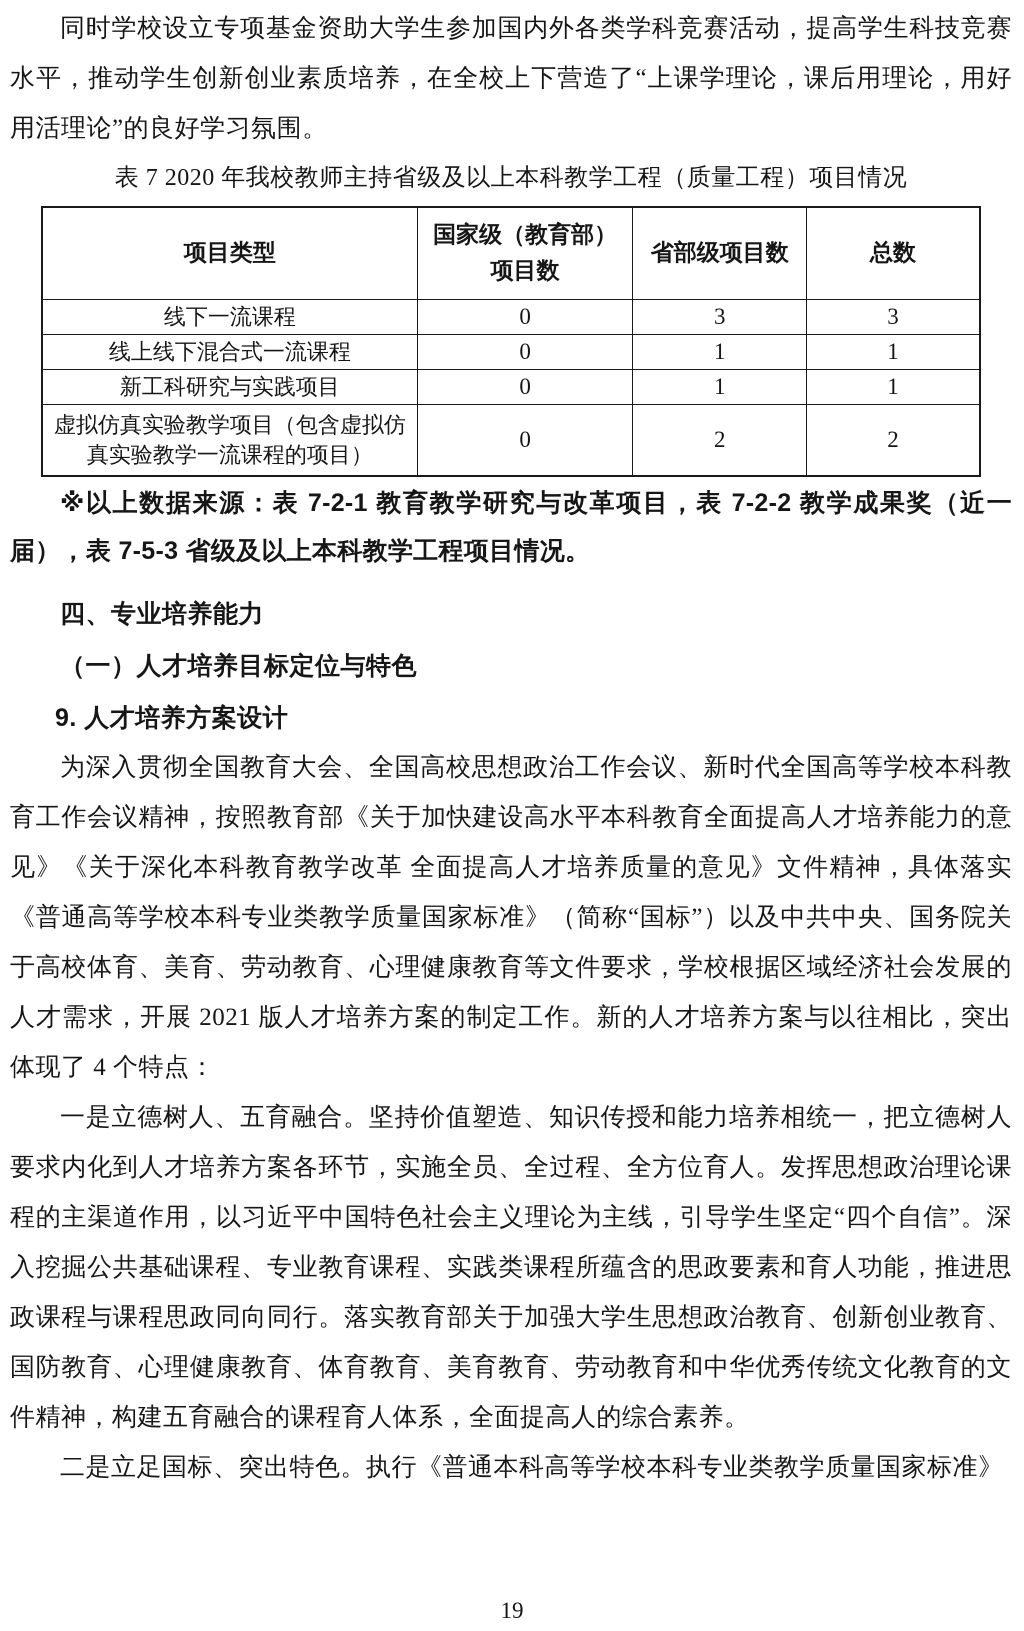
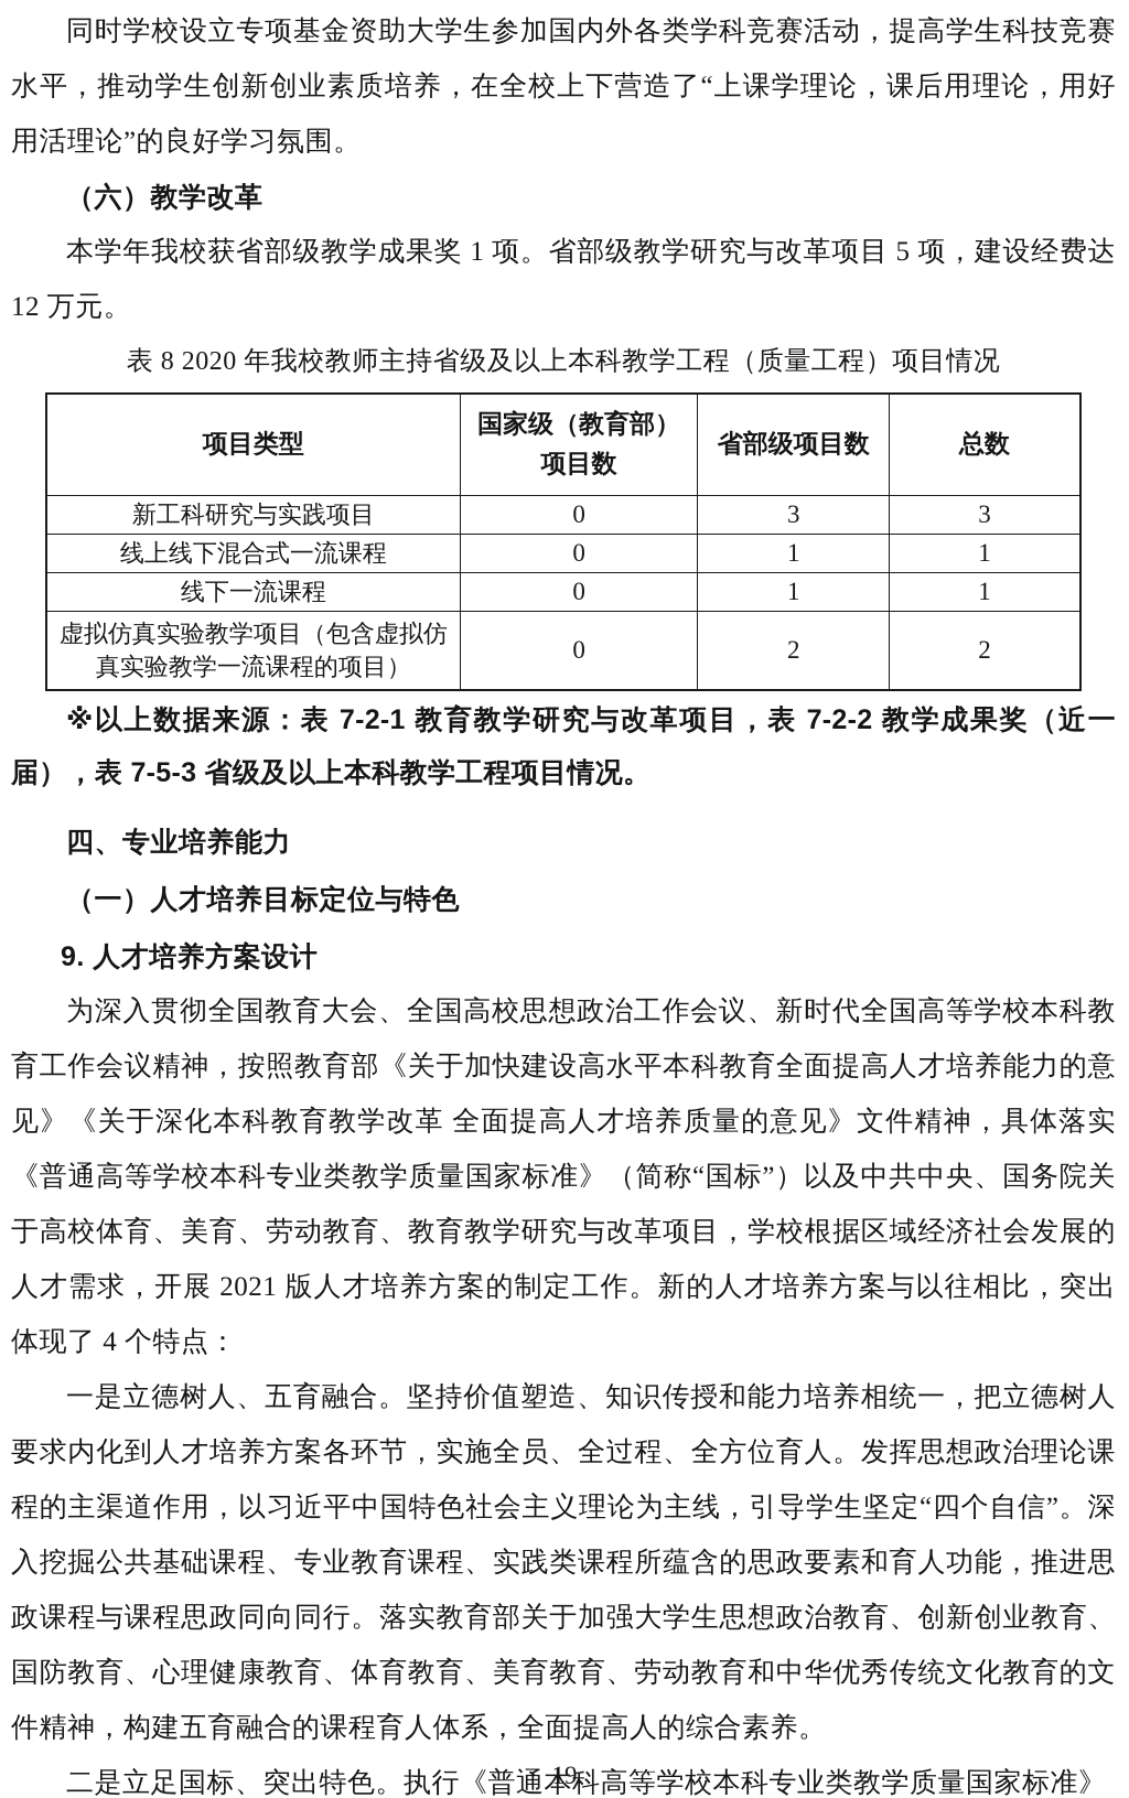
  同时学校设立专项基金资助大学生参加国内外各类学科竞赛活动，提高学生科技竞赛水平，推动学生创新创业素质培养，在全校上下营造了“上课学理论，课后用理论，用好用活理论”的良好学习氛围。
+ （六）教学改革
+ 本学年我校获省部级教学成果奖 1 项。省部级教学研究与改革项目 5 项，建设经费达 12 万元。
- 表 7 2020 年我校教师主持省级及以上本科教学工程（质量工程）项目情况
+ 表 8 2020 年我校教师主持省级及以上本科教学工程（质量工程）项目情况
  项目类型	国家级（教育部）项目数	省部级项目数	总数
- 线下一流课程	0	3	3
+ 新工科研究与实践项目	0	3	3
  线上线下混合式一流课程	0	1	1
- 新工科研究与实践项目	0	1	1
+ 线下一流课程	0	1	1
  虚拟仿真实验教学项目（包含虚拟仿真实验教学一流课程的项目）	0	2	2
  ※以上数据来源：表 7-2-1 教育教学研究与改革项目，表 7-2-2 教学成果奖（近一届），表 7-5-3 省级及以上本科教学工程项目情况。
  四、专业培养能力
  （一）人才培养目标定位与特色
  9. 人才培养方案设计
- 为深入贯彻全国教育大会、全国高校思想政治工作会议、新时代全国高等学校本科教育工作会议精神，按照教育部《关于加快建设高水平本科教育全面提高人才培养能力的意见》《关于深化本科教育教学改革 全面提高人才培养质量的意见》文件精神，具体落实《普通高等学校本科专业类教学质量国家标准》（简称“国标”）以及中共中央、国务院关于高校体育、美育、劳动教育、心理健康教育等文件要求，学校根据区域经济社会发展的人才需求，开展 2021 版人才培养方案的制定工作。新的人才培养方案与以往相比，突出体现了 4 个特点：
+ 为深入贯彻全国教育大会、全国高校思想政治工作会议、新时代全国高等学校本科教育工作会议精神，按照教育部《关于加快建设高水平本科教育全面提高人才培养能力的意见》《关于深化本科教育教学改革 全面提高人才培养质量的意见》文件精神，具体落实《普通高等学校本科专业类教学质量国家标准》（简称“国标”）以及中共中央、国务院关于高校体育、美育、劳动教育、教育教学研究与改革项目，学校根据区域经济社会发展的人才需求，开展 2021 版人才培养方案的制定工作。新的人才培养方案与以往相比，突出体现了 4 个特点：
  一是立德树人、五育融合。坚持价值塑造、知识传授和能力培养相统一，把立德树人要求内化到人才培养方案各环节，实施全员、全过程、全方位育人。发挥思想政治理论课程的主渠道作用，以习近平中国特色社会主义理论为主线，引导学生坚定“四个自信”。深入挖掘公共基础课程、专业教育课程、实践类课程所蕴含的思政要素和育人功能，推进思政课程与课程思政同向同行。落实教育部关于加强大学生思想政治教育、创新创业教育、国防教育、心理健康教育、体育教育、美育教育、劳动教育和中华优秀传统文化教育的文件精神，构建五育融合的课程育人体系，全面提高人的综合素养。
  二是立足国标、突出特色。执行《普通本科高等学校本科专业类教学质量国家标准》
  19
